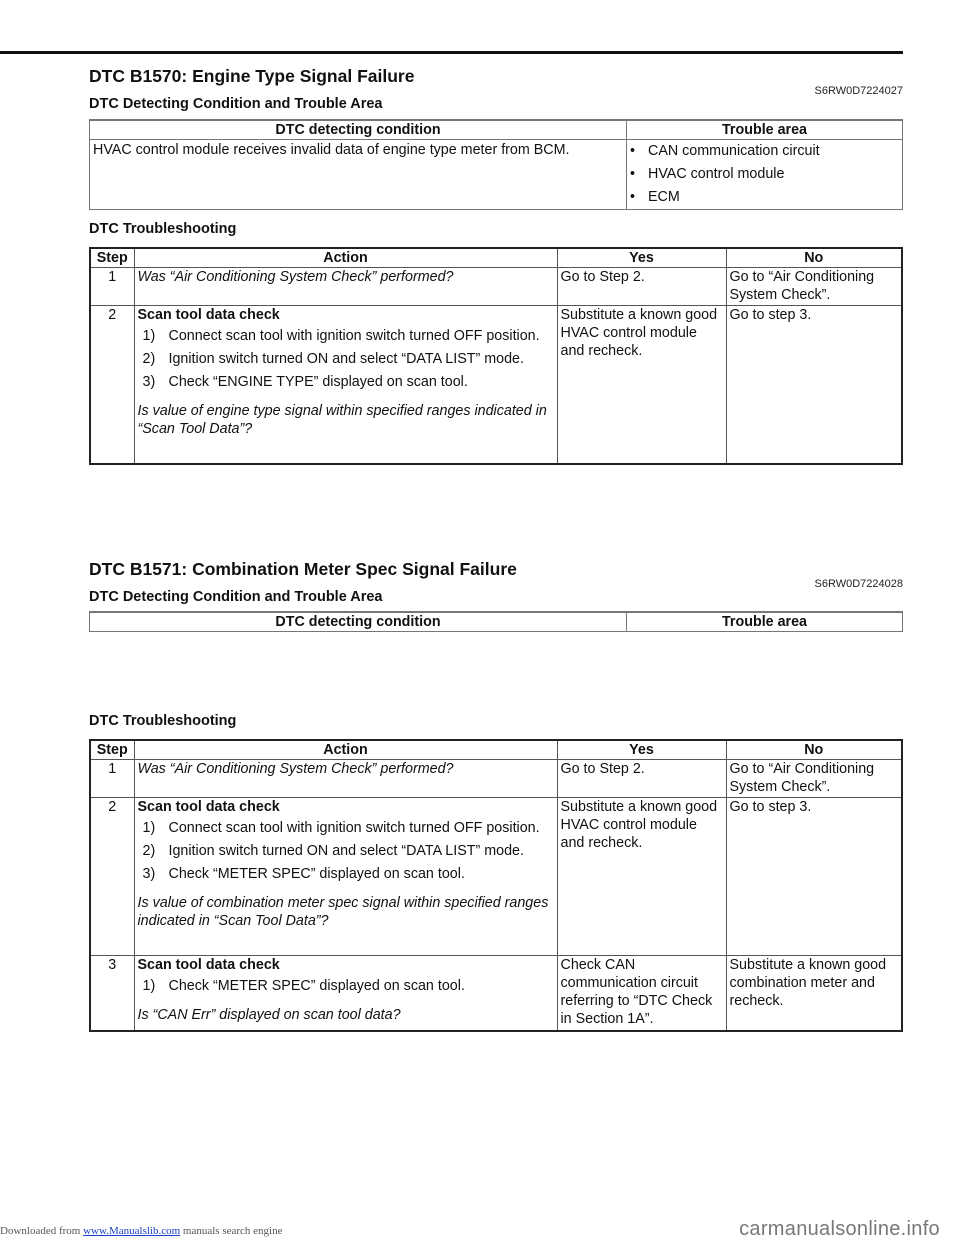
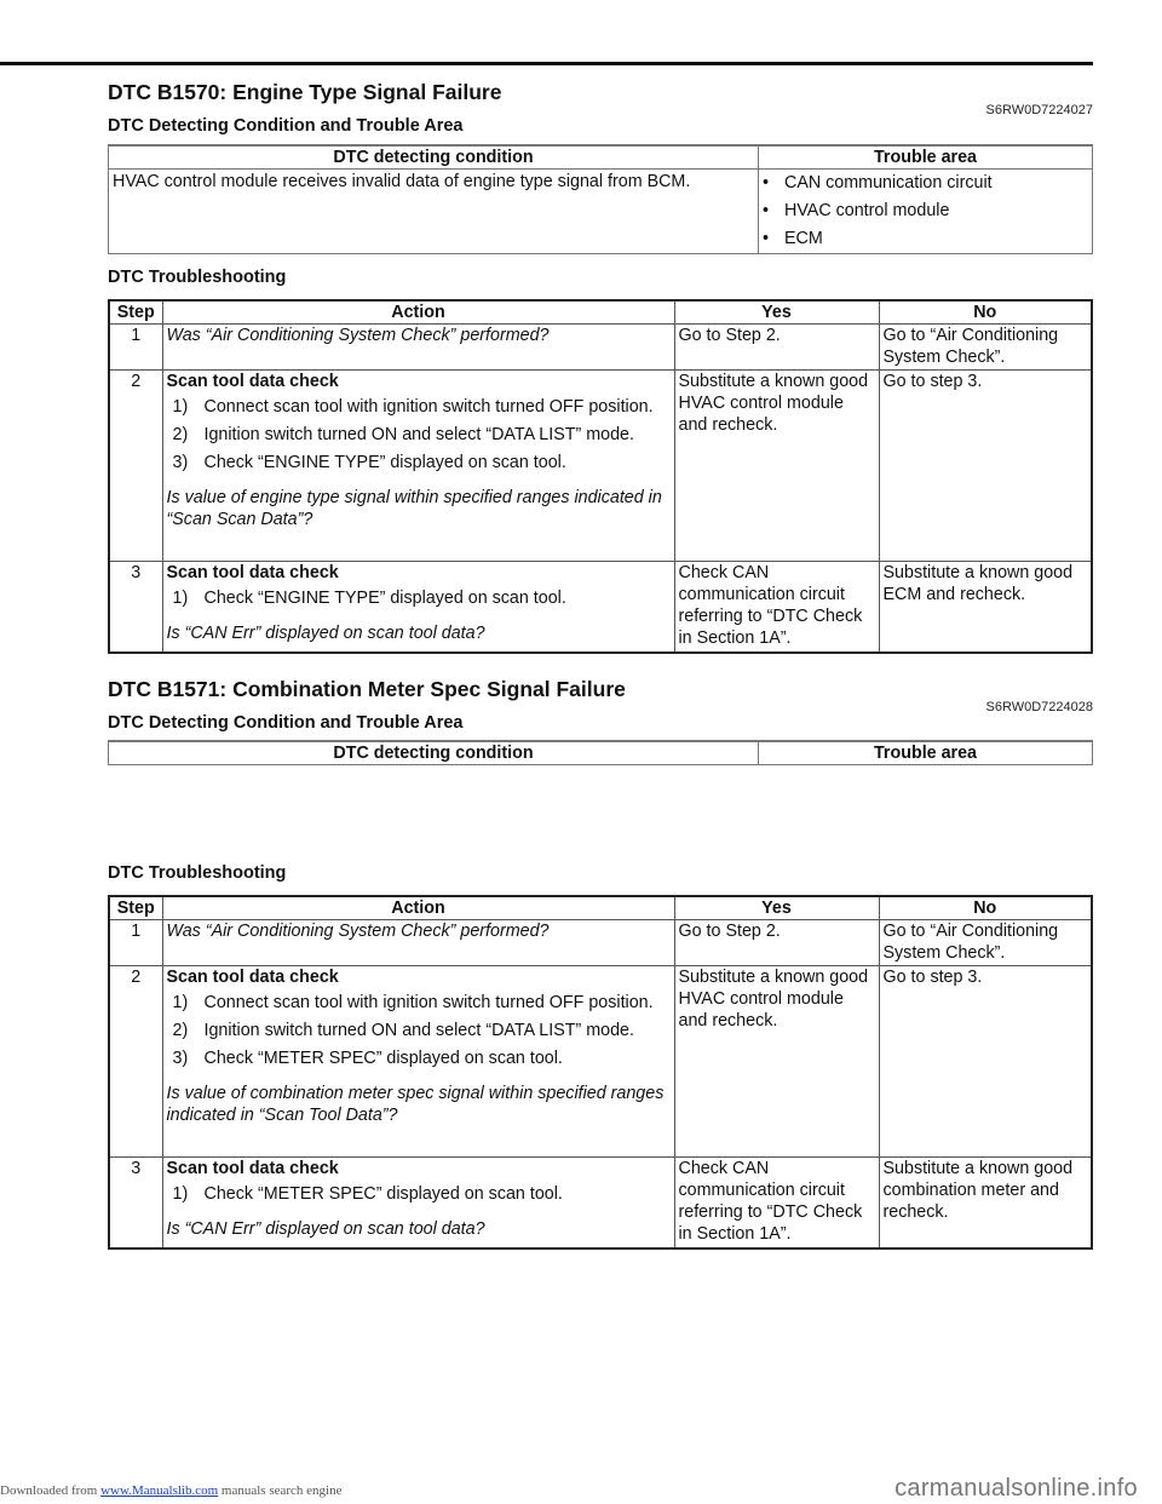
  DTC B1570: Engine Type Signal Failure
  S6RW0D7224027
  DTC Detecting Condition and Trouble Area
  DTC detecting condition	Trouble area
- HVAC control module receives invalid data of engine type meter from BCM.	• CAN communication circuit • HVAC control module • ECM
+ HVAC control module receives invalid data of engine type signal from BCM.	• CAN communication circuit • HVAC control module • ECM
  DTC Troubleshooting
  Step	Action	Yes	No
  1	Was “Air Conditioning System Check” performed?	Go to Step 2.	Go to “Air Conditioning System Check”.
- 2	Scan tool data check 1) Connect scan tool with ignition switch turned OFF position. 2) Ignition switch turned ON and select “DATA LIST” mode. 3) Check “ENGINE TYPE” displayed on scan tool. Is value of engine type signal within specified ranges indicated in “Scan Tool Data”?	Substitute a known good HVAC control module and recheck.	Go to step 3.
+ 2	Scan tool data check 1) Connect scan tool with ignition switch turned OFF position. 2) Ignition switch turned ON and select “DATA LIST” mode. 3) Check “ENGINE TYPE” displayed on scan tool. Is value of engine type signal within specified ranges indicated in “Scan Scan Data”?	Substitute a known good HVAC control module and recheck.	Go to step 3.
+ 3	Scan tool data check 1) Check “ENGINE TYPE” displayed on scan tool. Is “CAN Err” displayed on scan tool data?	Check CAN communication circuit referring to “DTC Check in Section 1A”.	Substitute a known good ECM and recheck.
  DTC B1571: Combination Meter Spec Signal Failure
  S6RW0D7224028
  DTC Detecting Condition and Trouble Area
  DTC detecting condition	Trouble area
  DTC Troubleshooting
  Step	Action	Yes	No
  1	Was “Air Conditioning System Check” performed?	Go to Step 2.	Go to “Air Conditioning System Check”.
  2	Scan tool data check 1) Connect scan tool with ignition switch turned OFF position. 2) Ignition switch turned ON and select “DATA LIST” mode. 3) Check “METER SPEC” displayed on scan tool. Is value of combination meter spec signal within specified ranges indicated in “Scan Tool Data”?	Substitute a known good HVAC control module and recheck.	Go to step 3.
  3	Scan tool data check 1) Check “METER SPEC” displayed on scan tool. Is “CAN Err” displayed on scan tool data?	Check CAN communication circuit referring to “DTC Check in Section 1A”.	Substitute a known good combination meter and recheck.
  Downloaded from www.Manualslib.com manuals search engine
  carmanualsonline.info
